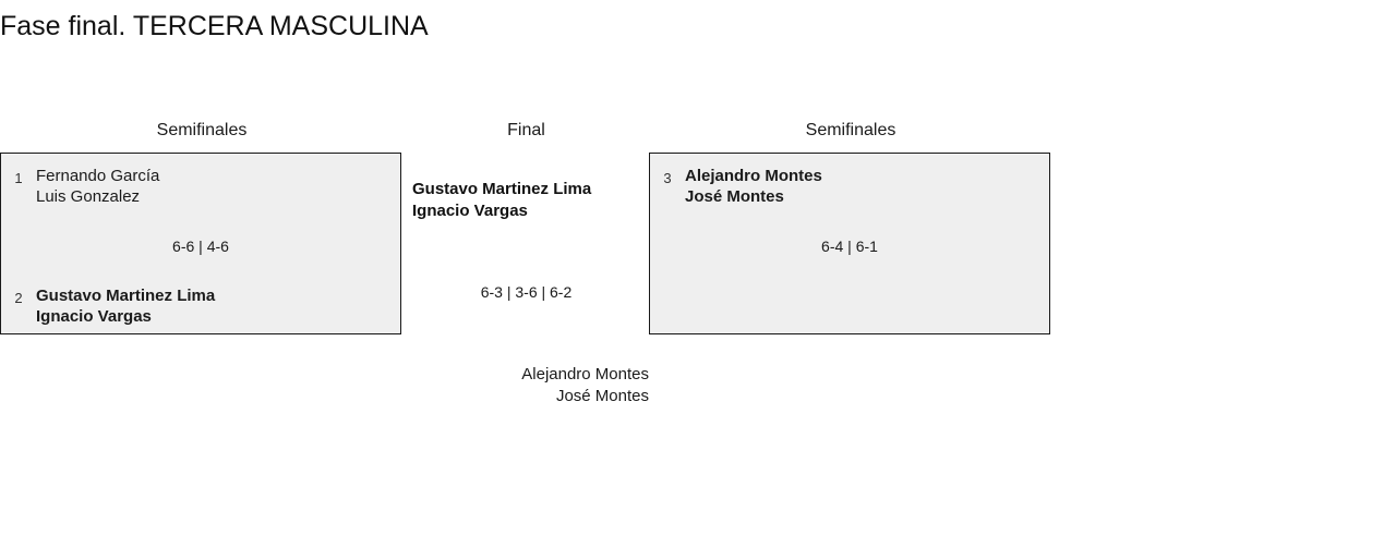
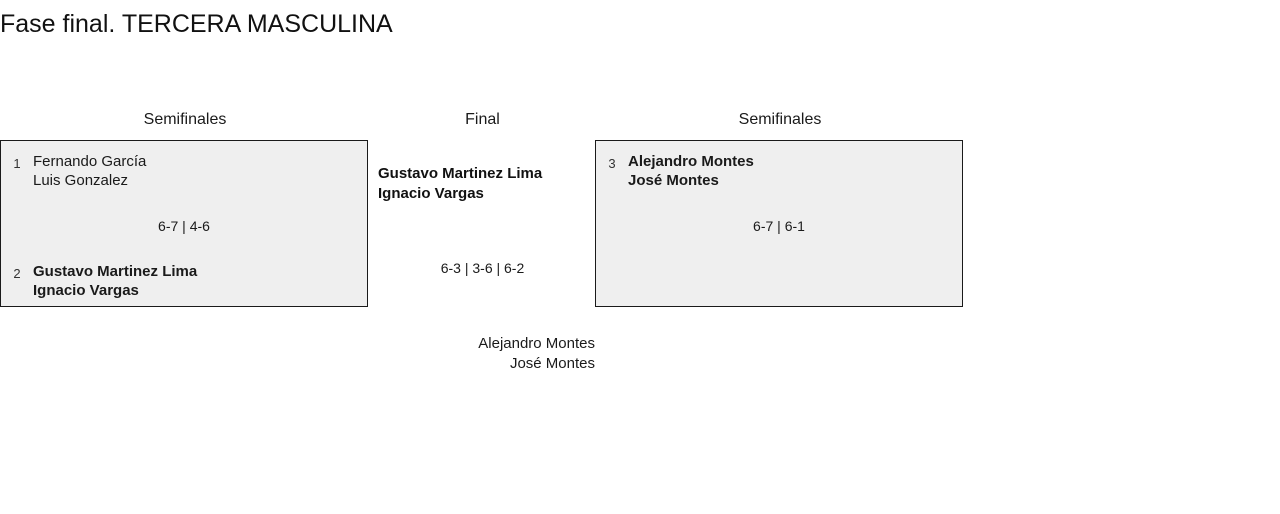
  Fase final. TERCERA MASCULINA
  Semifinales
  Final
  Semifinales
  1
  Fernando García
  Luis Gonzalez
- 6-6 | 4-6
+ 6-7 | 4-6
  2
  Gustavo Martinez Lima
  Ignacio Vargas
  3
  Alejandro Montes
  José Montes
- 6-4 | 6-1
+ 6-7 | 6-1
  Gustavo Martinez Lima
  Ignacio Vargas
  6-3 | 3-6 | 6-2
  Alejandro Montes
  José Montes
